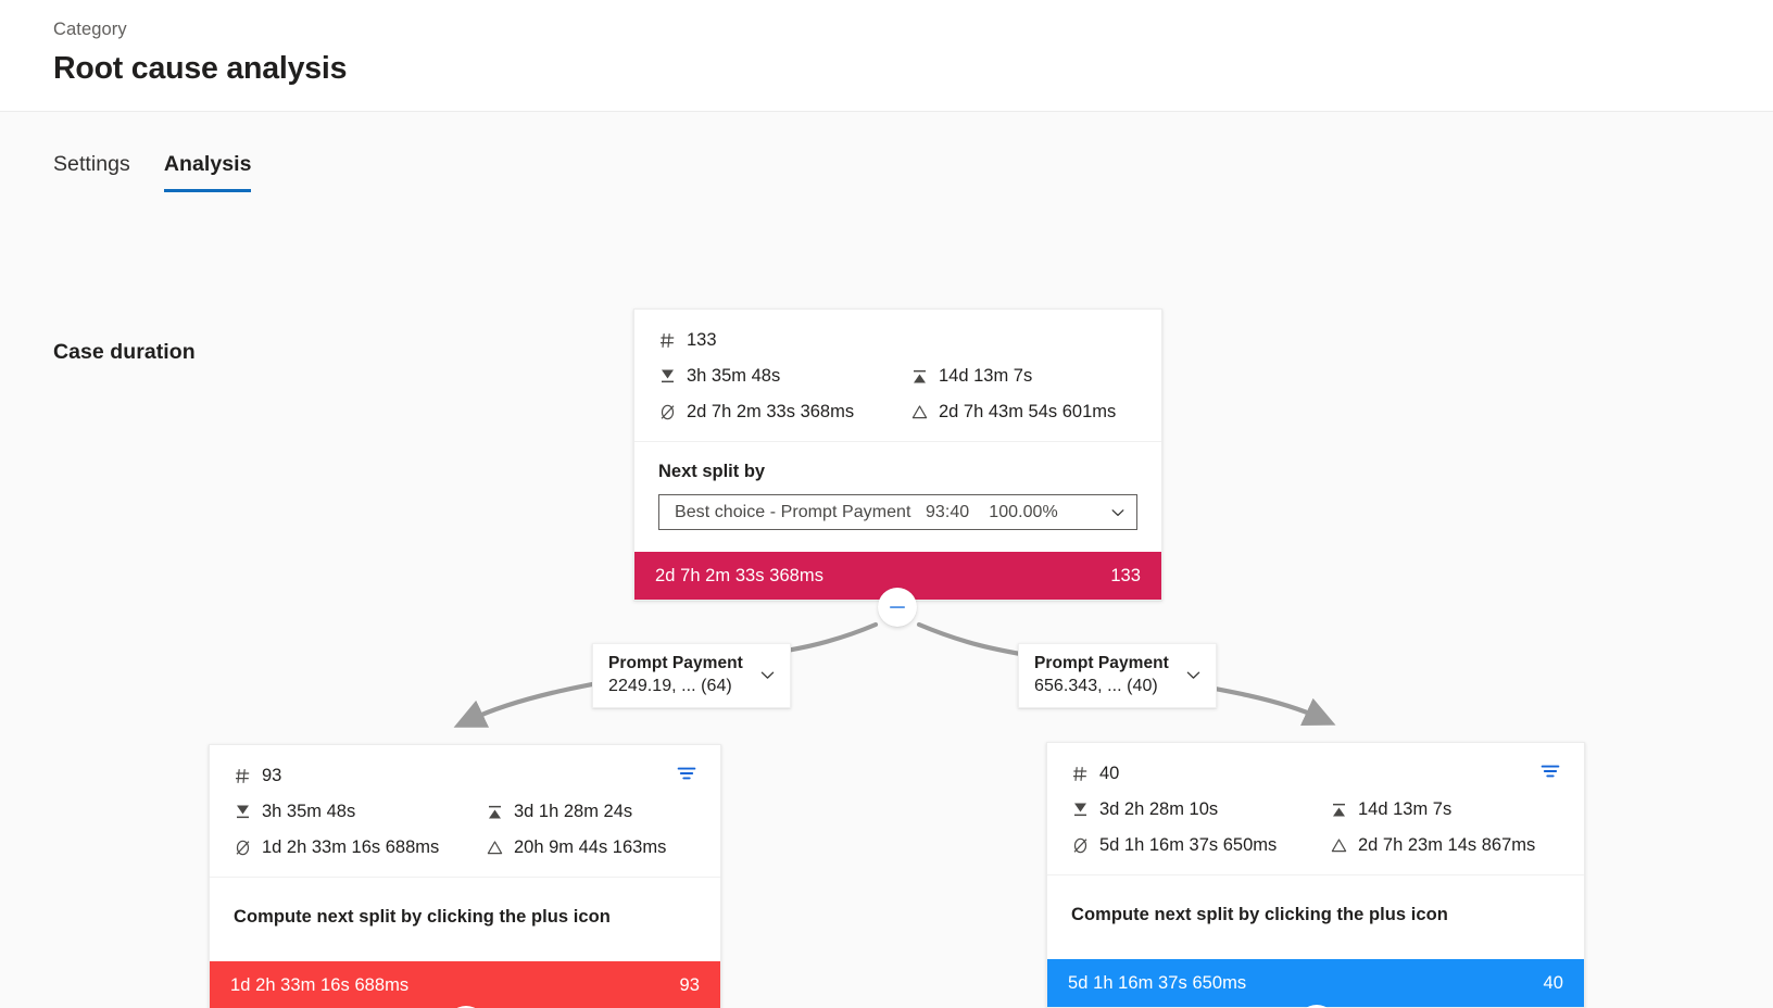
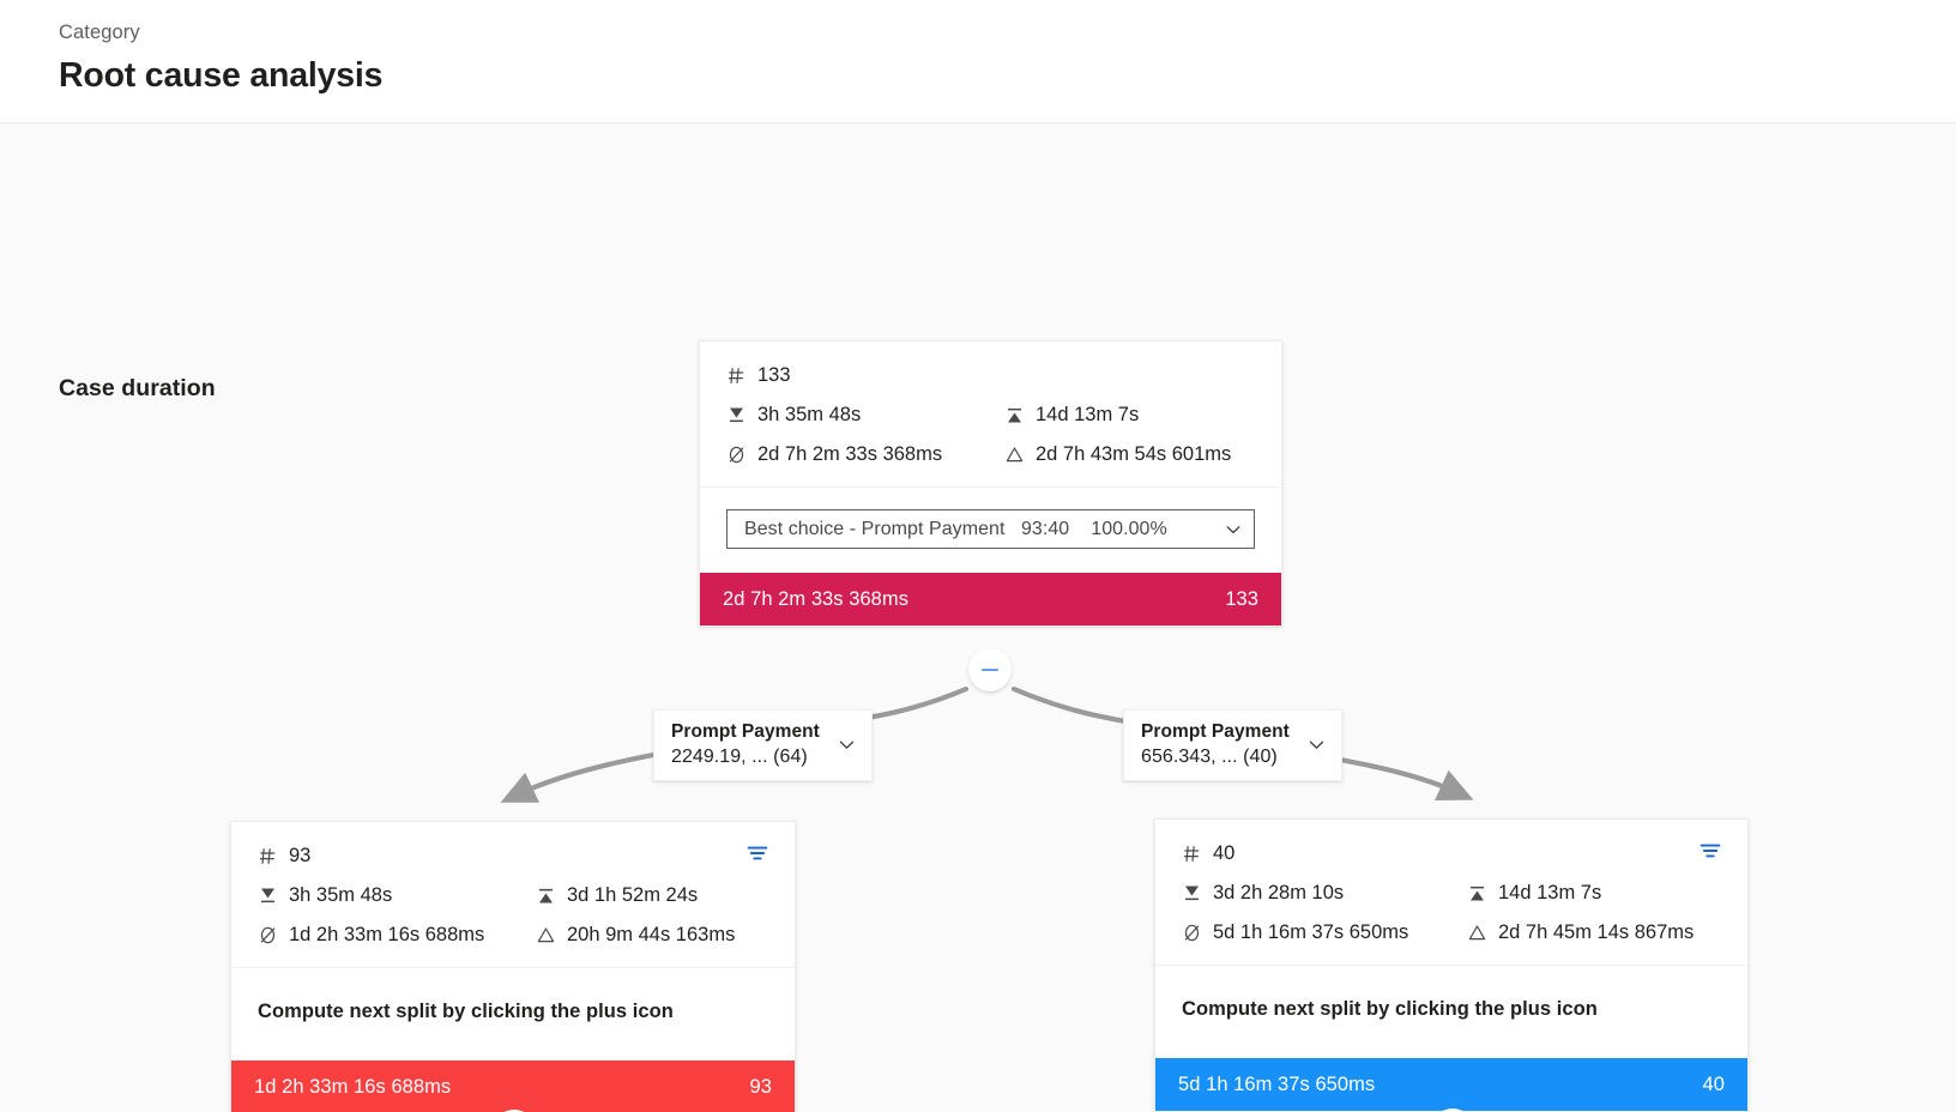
  Category
  Root cause analysis
- Settings
- Analysis
  Case duration
  133
  3h 35m 48s
  14d 13m 7s
  2d 7h 2m 33s 368ms
  2d 7h 43m 54s 601ms
- Next split by
  Best choice - Prompt Payment 93:40 100.00%
  2d 7h 2m 33s 368ms
  133
  Prompt Payment
  2249.19, ... (64)
  Prompt Payment
  656.343, ... (40)
  93
  3h 35m 48s
- 3d 1h 28m 24s
+ 3d 1h 52m 24s
  1d 2h 33m 16s 688ms
  20h 9m 44s 163ms
  Compute next split by clicking the plus icon
  1d 2h 33m 16s 688ms
  93
  40
  3d 2h 28m 10s
  14d 13m 7s
  5d 1h 16m 37s 650ms
- 2d 7h 23m 14s 867ms
+ 2d 7h 45m 14s 867ms
  Compute next split by clicking the plus icon
  5d 1h 16m 37s 650ms
  40
